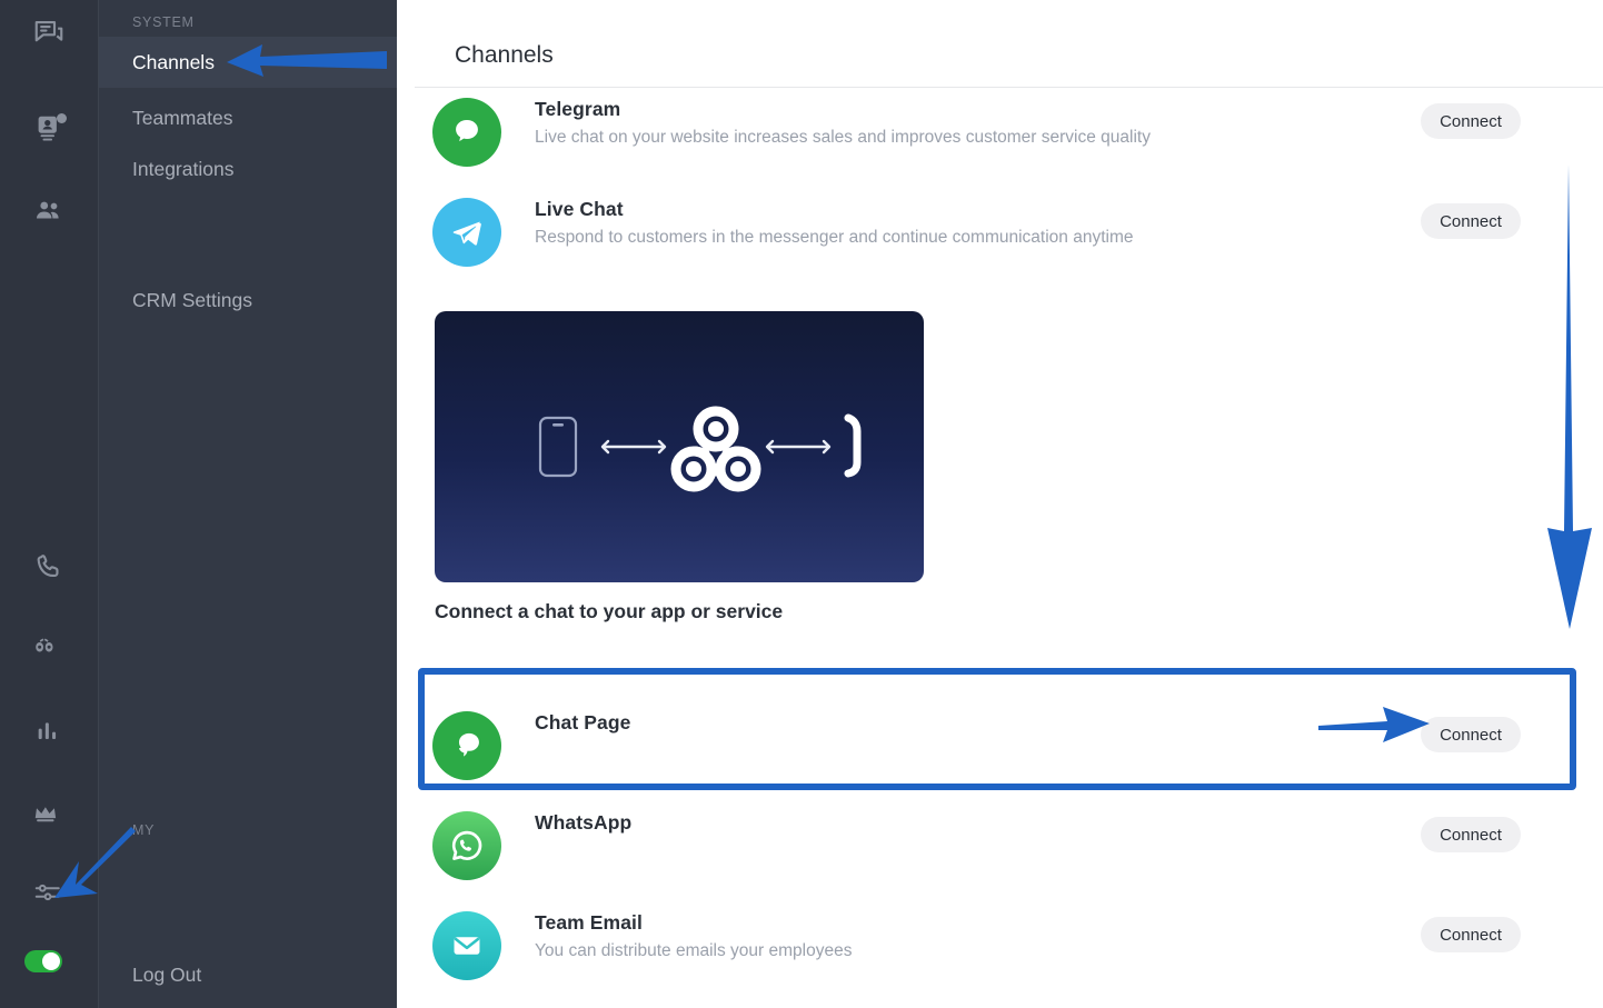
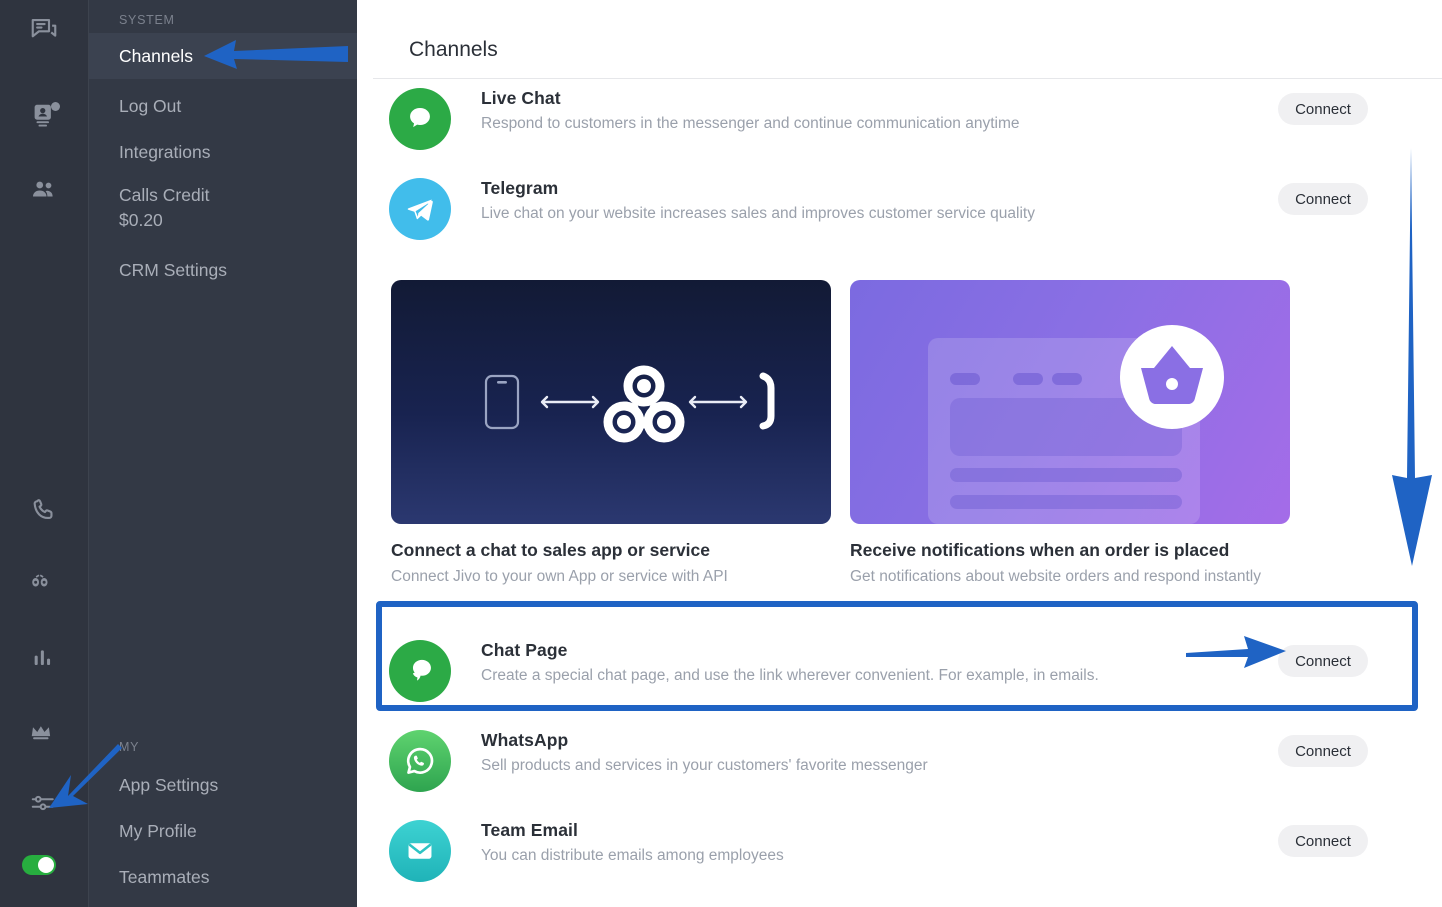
  SYSTEM
  Channels
- Teammates
+ Log Out
  Integrations
+ Calls Credit
+ $0.20
  CRM Settings
  MY
+ App Settings
+ My Profile
- Log Out
+ Teammates
  Channels
- Telegram
+ Live Chat
- Live chat on your website increases sales and improves customer service quality
+ Respond to customers in the messenger and continue communication anytime
  Connect
- Live Chat
+ Telegram
- Respond to customers in the messenger and continue communication anytime
+ Live chat on your website increases sales and improves customer service quality
  Connect
- Connect a chat to your app or service
+ Connect a chat to sales app or service
+ Connect Jivo to your own App or service with API
+ Receive notifications when an order is placed
+ Get notifications about website orders and respond instantly
  Chat Page
+ Create a special chat page, and use the link wherever convenient. For example, in emails.
  Connect
  WhatsApp
+ Sell products and services in your customers' favorite messenger
  Connect
  Team Email
- You can distribute emails your employees
+ You can distribute emails among employees
  Connect
